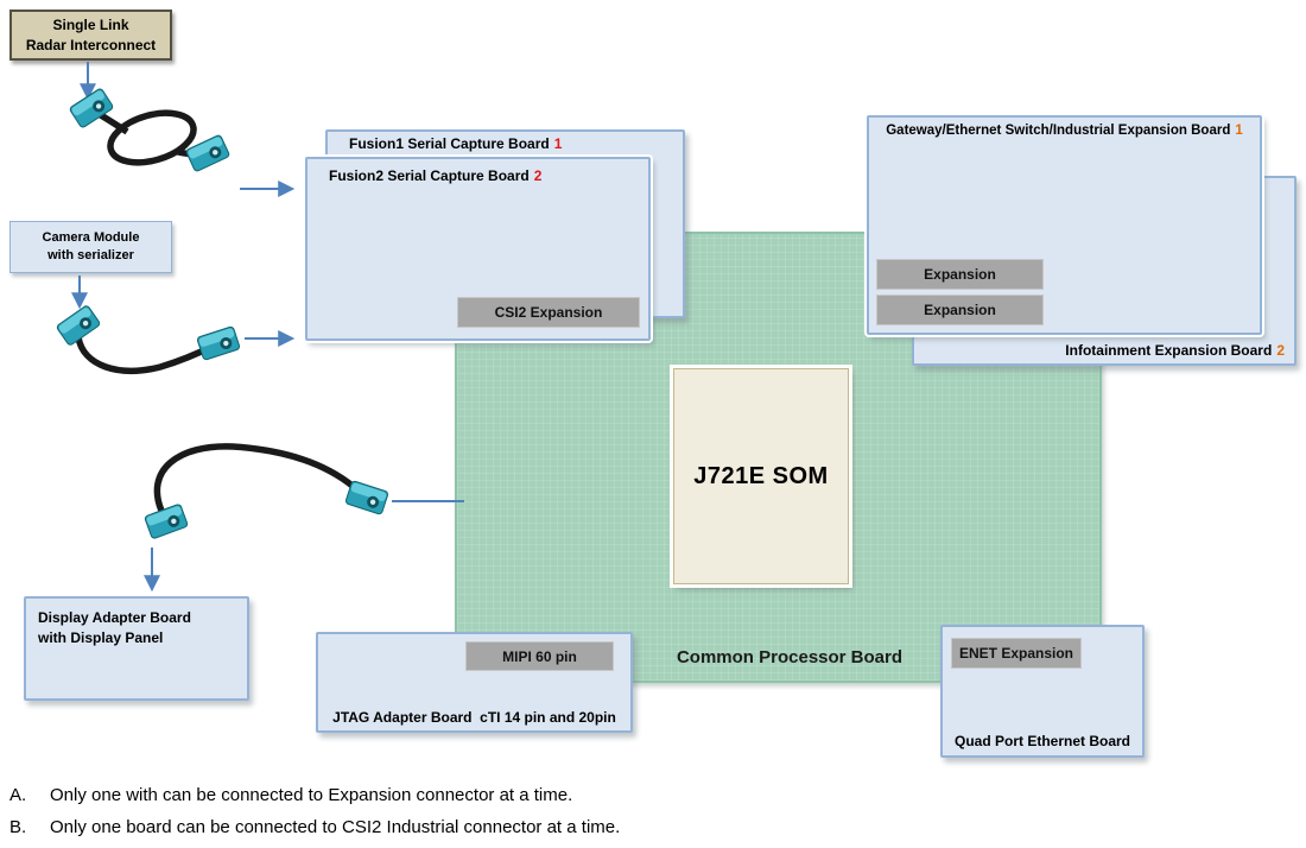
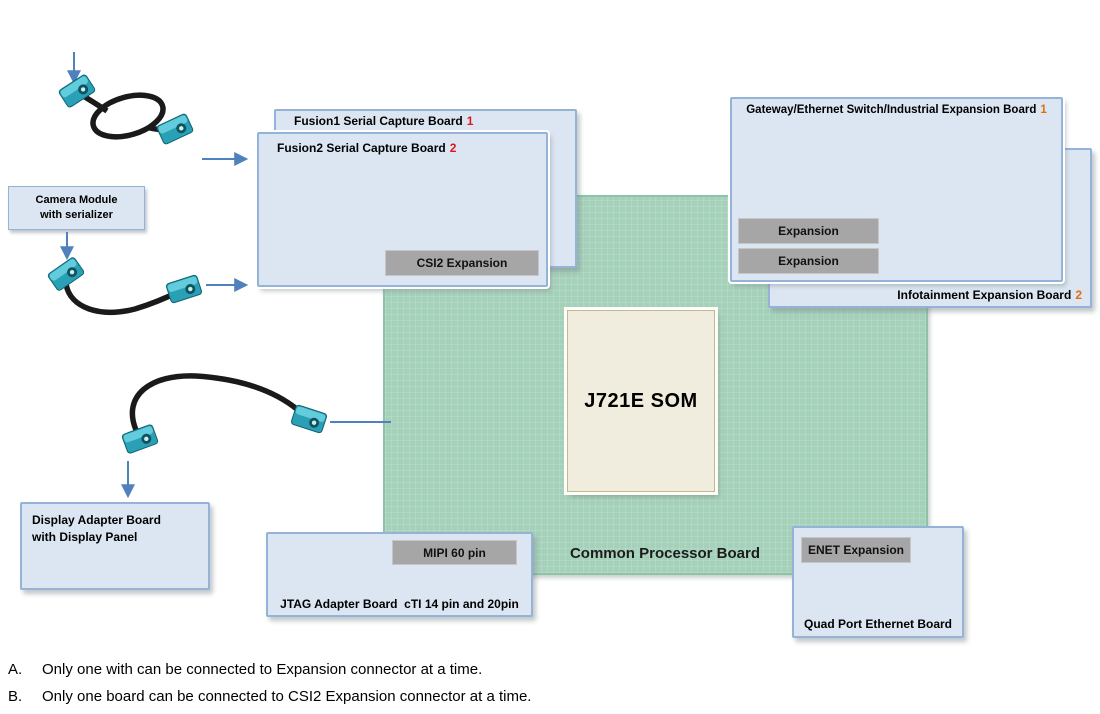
  Common Processor Board
  J721E SOM
- Single Link
- Radar Interconnect
  Camera Module
  with serializer
  Fusion1 Serial Capture Board 1
  Fusion2 Serial Capture Board 2
  CSI2 Expansion
  Infotainment Expansion Board 2
  Gateway/Ethernet Switch/Industrial Expansion Board 1
  Expansion
  Expansion
  Display Adapter Board
  with Display Panel
  JTAG Adapter Board cTI 14 pin and 20pin
  MIPI 60 pin
  Quad Port Ethernet Board
  ENET Expansion
  A. Only one with can be connected to Expansion connector at a time.
- B. Only one board can be connected to CSI2 Industrial connector at a time.
+ B. Only one board can be connected to CSI2 Expansion connector at a time.
